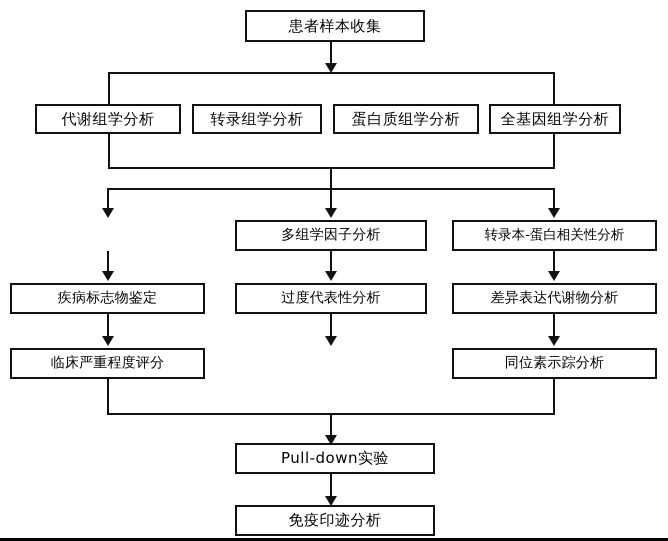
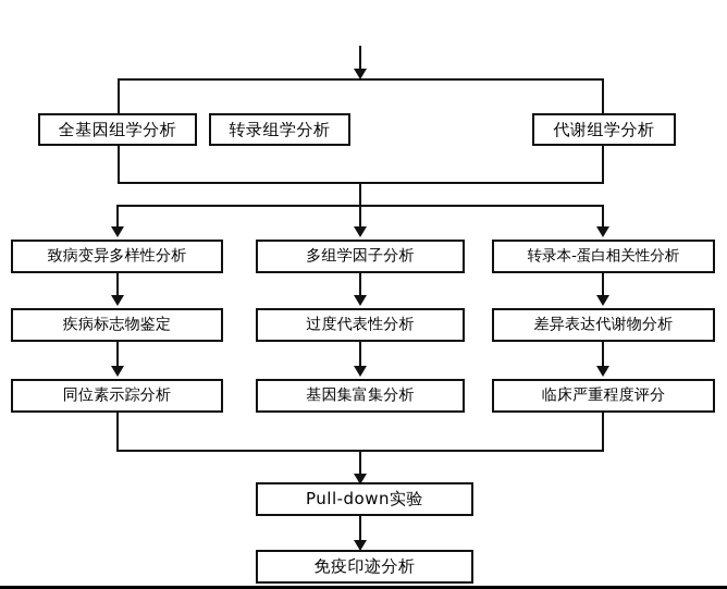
- 患者样本收集
- 代谢组学分析
+ 全基因组学分析
  转录组学分析
- 蛋白质组学分析
- 全基因组学分析
+ 代谢组学分析
+ 致病变异多样性分析
  多组学因子分析
  转录本-蛋白相关性分析
  疾病标志物鉴定
  过度代表性分析
  差异表达代谢物分析
- 临床严重程度评分
+ 同位素示踪分析
+ 基因集富集分析
- 同位素示踪分析
+ 临床严重程度评分
  Pull-down实验
  免疫印迹分析
